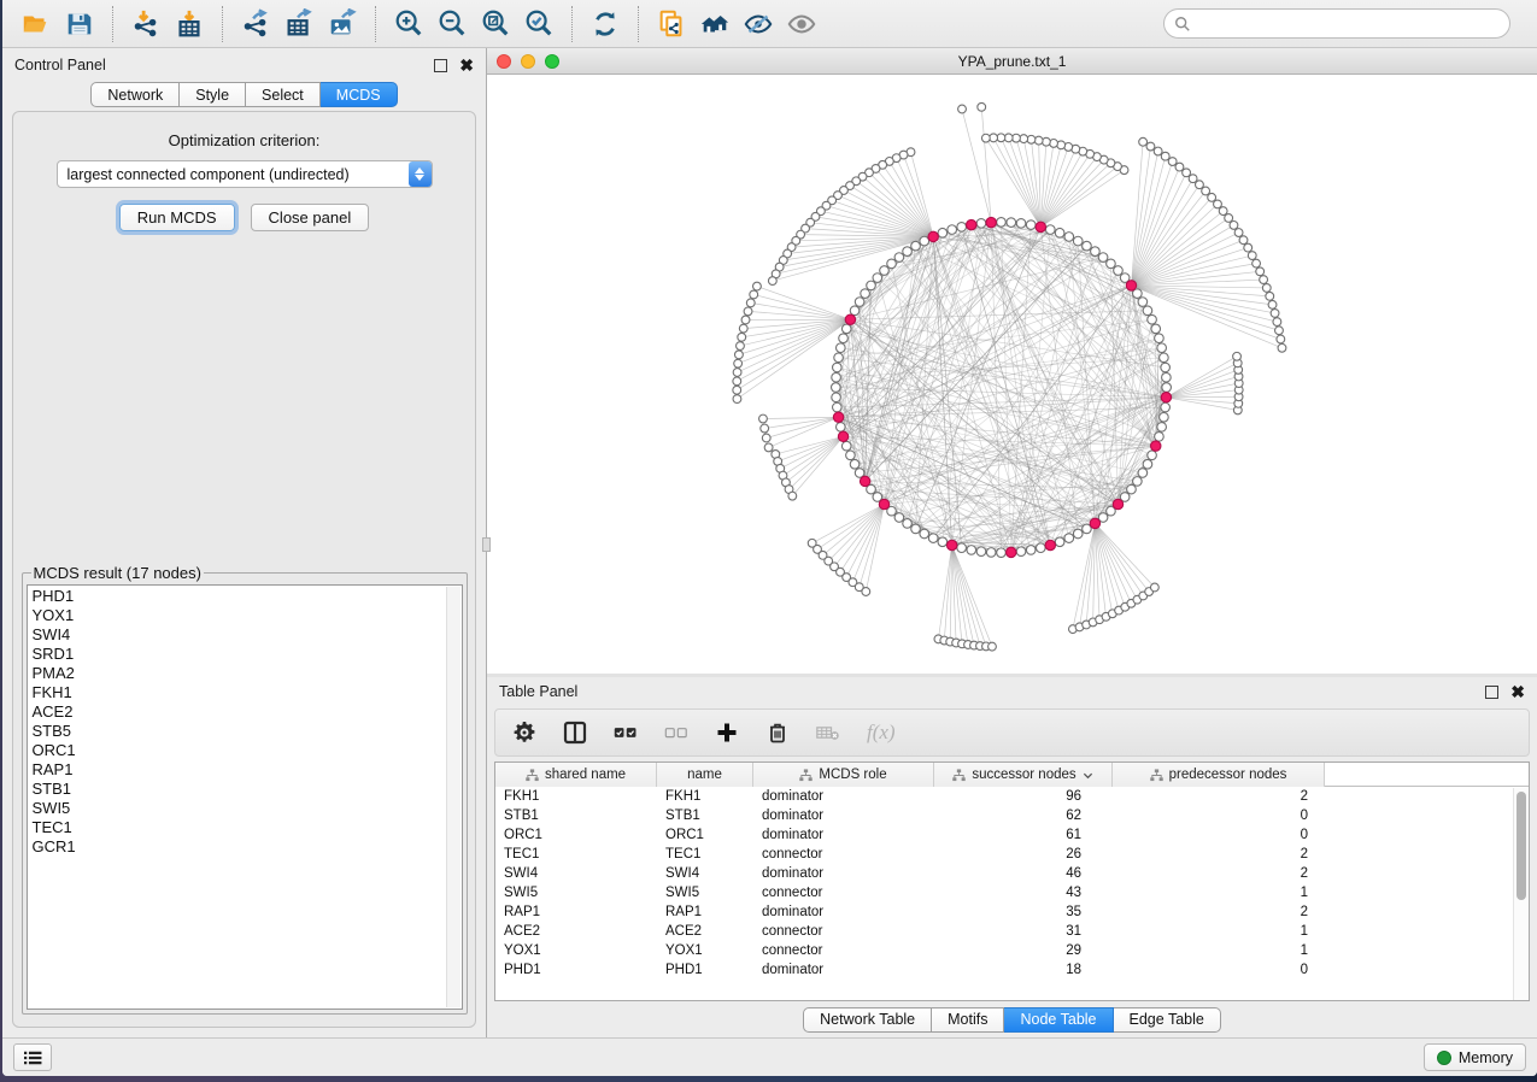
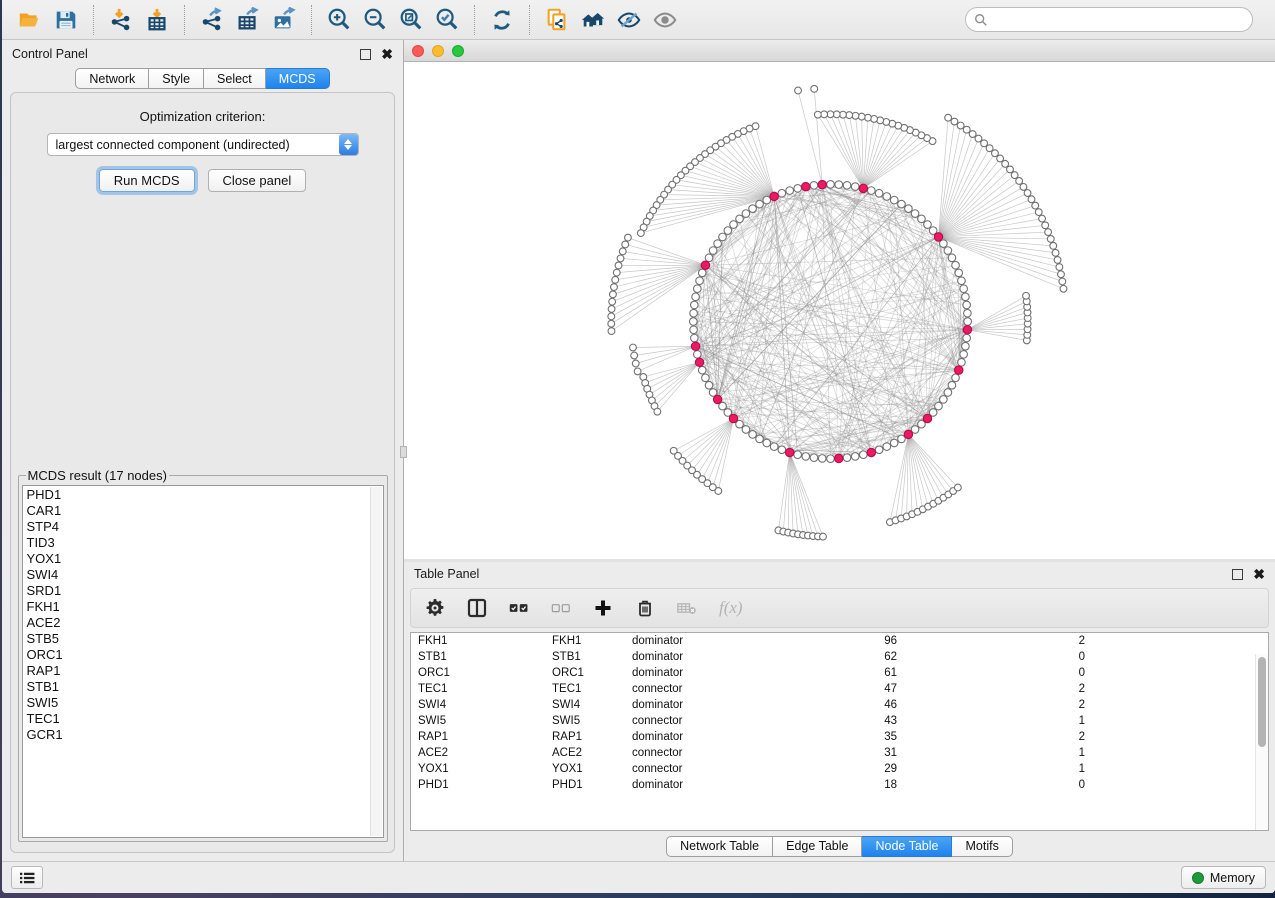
  Control Panel
  ✖
  Network
  Style
  Select
  MCDS
  Optimization criterion:
  largest connected component (undirected)
  Run MCDS
  Close panel
  MCDS result (17 nodes)
  PHD1
+ CAR1
+ STP4
+ TID3
  YOX1
  SWI4
  SRD1
- PMA2
  FKH1
  ACE2
  STB5
  ORC1
  RAP1
  STB1
  SWI5
  TEC1
  GCR1
- YPA_prune.txt_1
  Table Panel
  ✖
  f(x)
- shared name
- name
- MCDS role
- successor nodes
- predecessor nodes
  FKH1
  FKH1
  dominator
  96
  2
  STB1
  STB1
  dominator
  62
  0
  ORC1
  ORC1
  dominator
  61
  0
  TEC1
  TEC1
  connector
- 26
+ 47
  2
  SWI4
  SWI4
  dominator
  46
  2
  SWI5
  SWI5
  connector
  43
  1
  RAP1
  RAP1
  dominator
  35
  2
  ACE2
  ACE2
  connector
  31
  1
  YOX1
  YOX1
  connector
  29
  1
  PHD1
  PHD1
  dominator
  18
  0
  Network Table
- Motifs
+ Edge Table
  Node Table
- Edge Table
+ Motifs
  Memory
